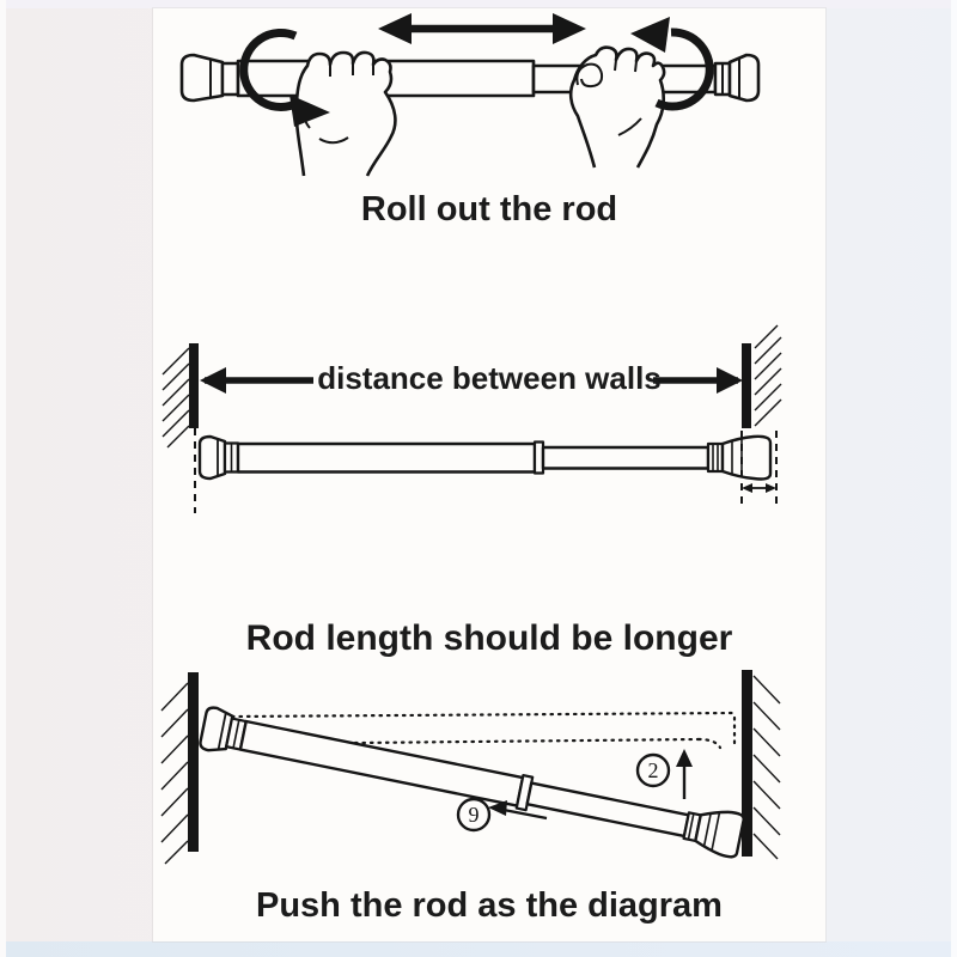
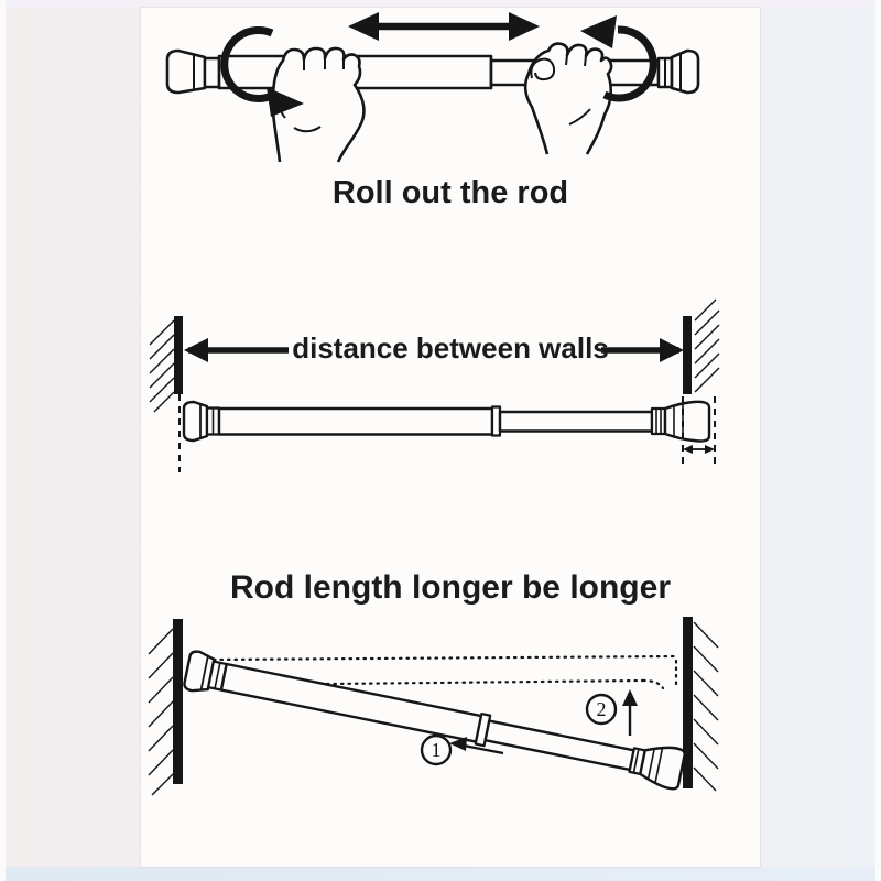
- 9
+ 1
  2
  Roll out the rod
  distance between walls
- Rod length should be longer
+ Rod length longer be longer
- Push the rod as the diagram
